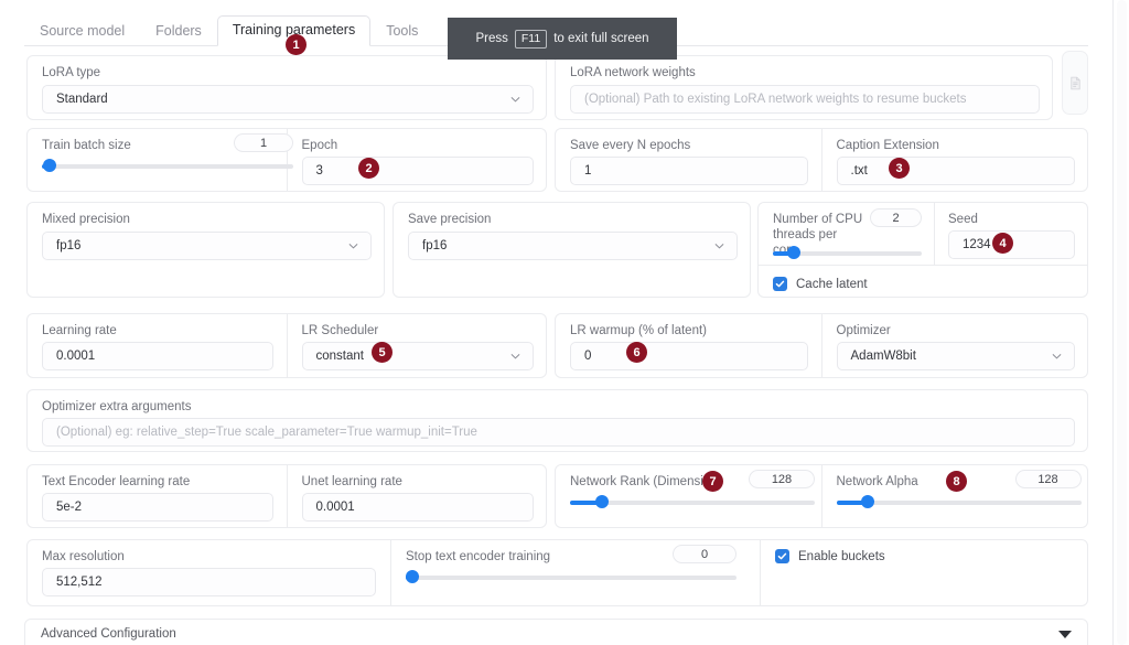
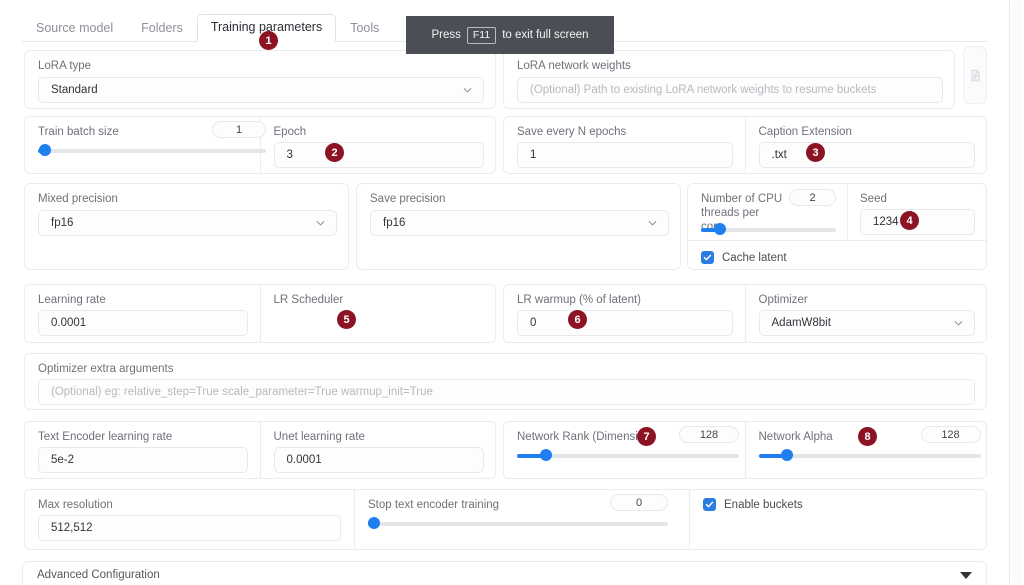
  Source model
  Folders
  Training parameters
  Tools
  Press
  F11
  to exit full screen
  LoRA type
  Standard
  LoRA network weights
  (Optional) Path to existing LoRA network weights to resume buckets
  Train batch size
  1
  Epoch
  3
  Save every N epochs
  1
  Caption Extension
  .txt
  Mixed precision
  fp16
  Save precision
  fp16
  Number of CPU threads per co
  2
  Seed
  1234
  Cache latent
  Learning rate
  0.0001
  LR Scheduler
- constant
  LR warmup (% of latent)
  0
  Optimizer
  AdamW8bit
  Optimizer extra arguments
  (Optional) eg: relative_step=True scale_parameter=True warmup_init=True
  Text Encoder learning rate
  5e-2
  Unet learning rate
  0.0001
  Network Rank (Dimens
  128
  Network Alpha
  128
  Max resolution
  512,512
  Stop text encoder training
  0
  Enable buckets
  Advanced Configuration
  1
  2
  3
  4
  5
  6
  7
  8
